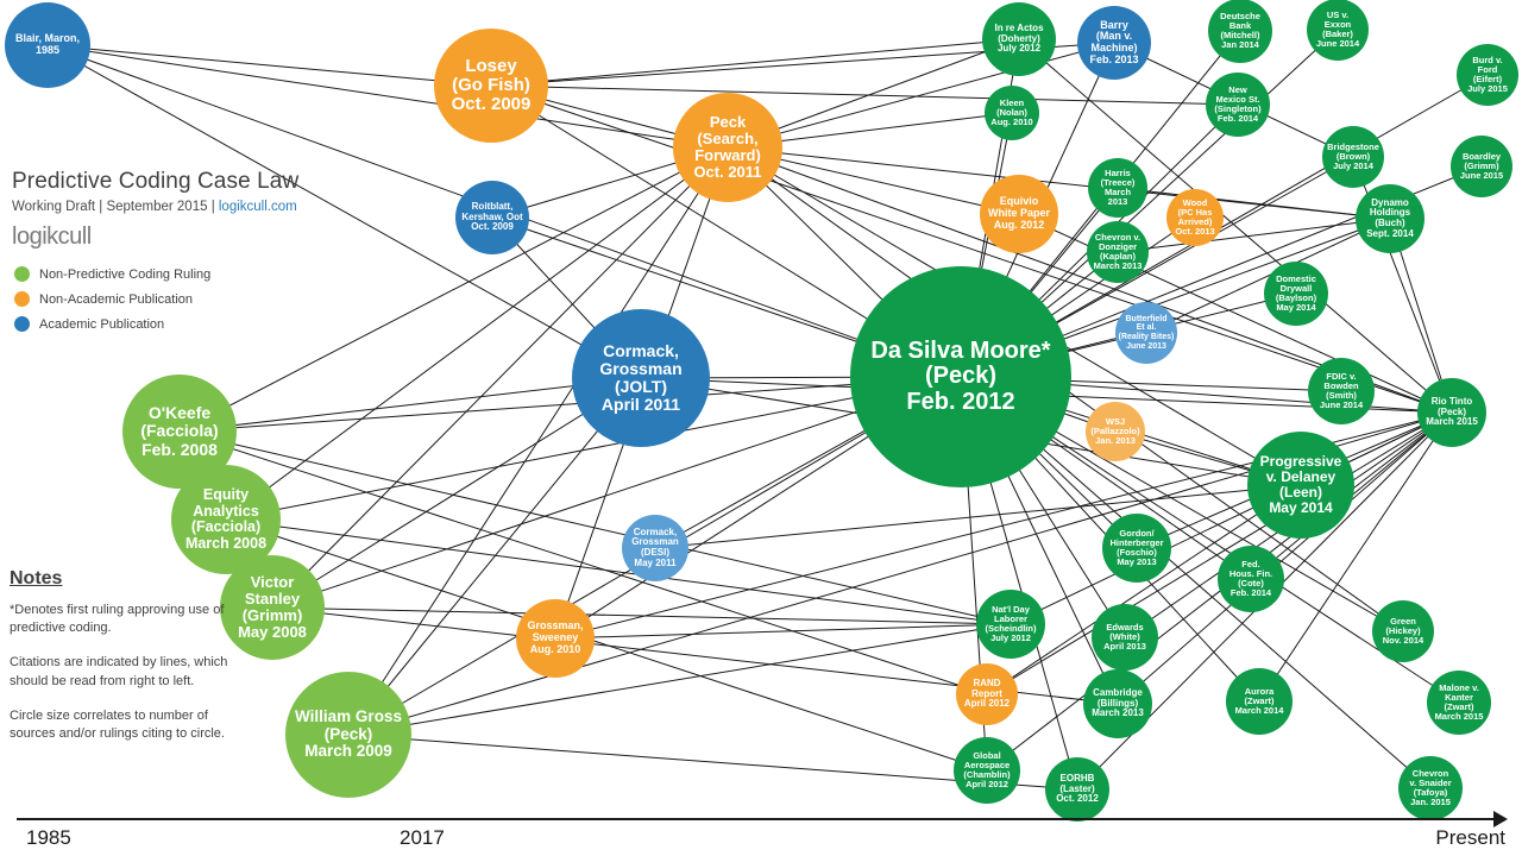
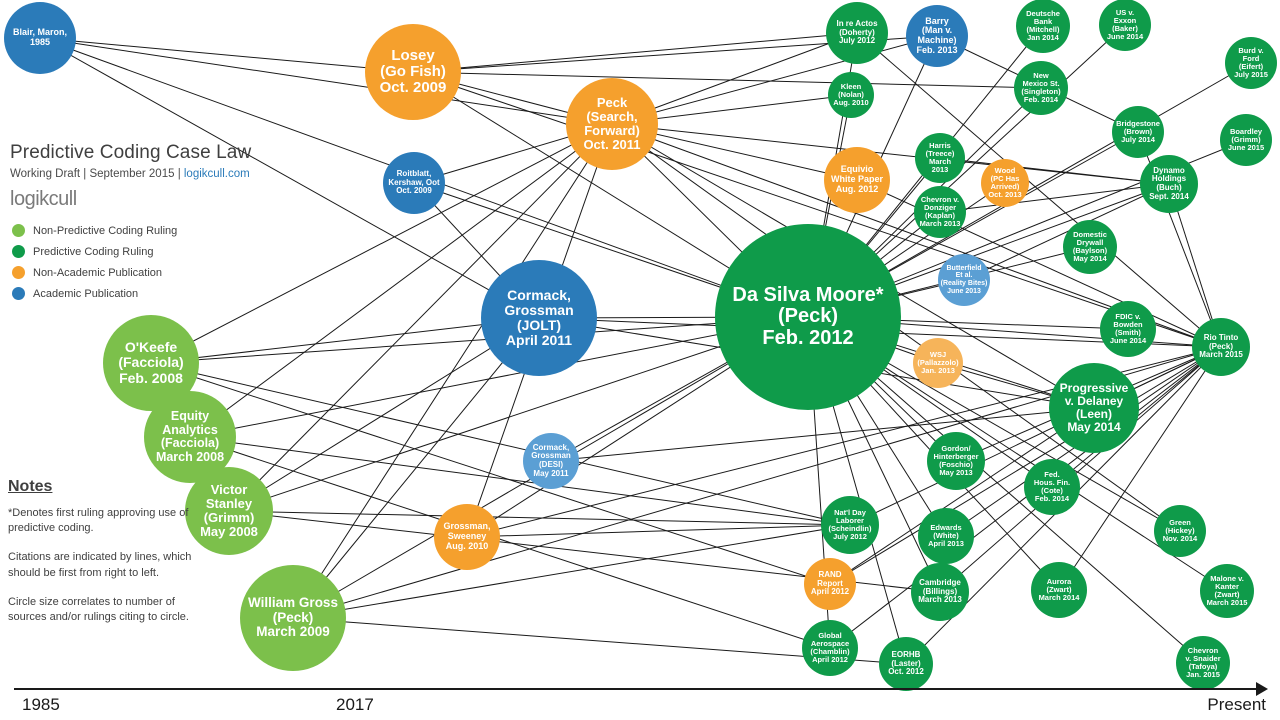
  Blair, Maron,
  1985
  Losey
  (Go Fish)
  Oct. 2009
  Peck
  (Search,
  Forward)
  Oct. 2011
  In re Actos
  (Doherty)
  July 2012
  Barry
  (Man v.
  Machine)
  Feb. 2013
  Deutsche
  Bank
  (Mitchell)
  Jan 2014
  US v.
  Exxon
  (Baker)
  June 2014
  Burd v.
  Ford
  (Eifert)
  July 2015
  Kleen
  (Nolan)
  Aug. 2010
  New
  Mexico St.
  (Singleton)
  Feb. 2014
  Bridgestone
  (Brown)
  July 2014
  Boardley
  (Grimm)
  June 2015
  Roitblatt,
  Kershaw, Oot
  Oct. 2009
  Equivio
  White Paper
  Aug. 2012
  Harris
  (Treece)
  March
  2013
  Wood
  (PC Has
  Arrived)
  Oct. 2013
  Dynamo
  Holdings
  (Buch)
  Sept. 2014
  Chevron v.
  Donziger
  (Kaplan)
  March 2013
  Domestic
  Drywall
  (Baylson)
  May 2014
  Da Silva Moore*
  (Peck)
  Feb. 2012
  FDIC v.
  Bowden
  (Smith)
  June 2014
  Rio Tinto
  (Peck)
  March 2015
  WSJ
  (Pallazzolo)
  Jan. 2013
  Cormack,
  Grossman
  (JOLT)
  April 2011
  O'Keefe
  (Facciola)
  Feb. 2008
  Equity
  Analytics
  (Facciola)
  March 2008
  Progressive
  v. Delaney
  (Leen)
  May 2014
  Victor
  Stanley
  (Grimm)
  May 2008
  Cormack,
  Grossman
  (DESI)
  May 2011
  Gordon/
  Hinterberger
  (Foschio)
  May 2013
  Fed.
  Hous. Fin.
  (Cote)
  Feb. 2014
  Green
  (Hickey)
  Nov. 2014
  Grossman,
  Sweeney
  Aug. 2010
  Nat'l Day
  Laborer
  (Scheindlin)
  July 2012
  Edwards
  (White)
  April 2013
  Aurora
  (Zwart)
  March 2014
  Malone v.
  Kanter
  (Zwart)
  March 2015
  RAND
  Report
  April 2012
  Cambridge
  (Billings)
  March 2013
  William Gross
  (Peck)
  March 2009
  Global
  Aerospace
  (Chamblin)
  April 2012
  EORHB
  (Laster)
  Oct. 2012
  Chevron
  v. Snaider
  (Tafoya)
  Jan. 2015
  Predictive Coding Case Law
  Working Draft | September 2015 | logikcull.com
  logikcull
  Non-Predictive Coding Ruling
+ Predictive Coding Ruling
  Non-Academic Publication
  Academic Publication
  Notes
  *Denotes first ruling approving use of predictive coding.
- Citations are indicated by lines, which should be read from right to left.
+ Citations are indicated by lines, which should be first from right to left.
  Circle size correlates to number of sources and/or rulings citing to circle.
  1985
  2017
  Present
